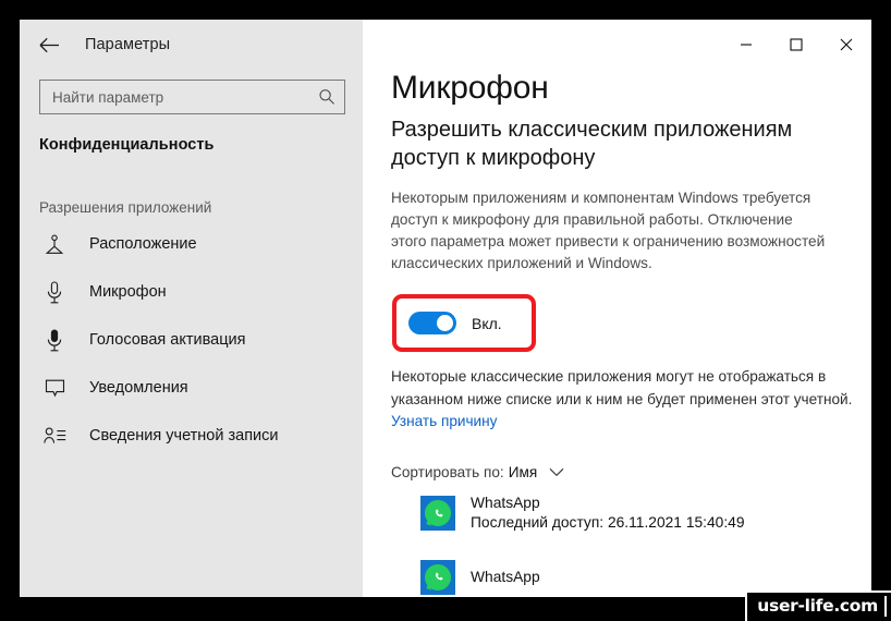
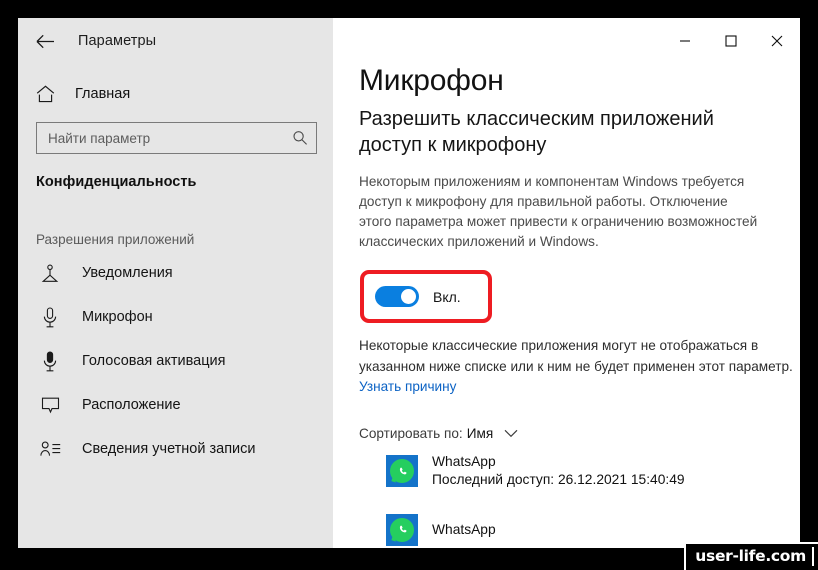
  Параметры
+ Главная
  Найти параметр
  Конфиденциальность
  Разрешения приложений
- Расположение
+ Уведомления
  Микрофон
  Голосовая активация
- Уведомления
+ Расположение
  Сведения учетной записи
  Микрофон
- Разрешить классическим приложениям доступ к микрофону
+ Разрешить классическим приложений доступ к микрофону
  Некоторым приложениям и компонентам Windows требуется доступ к микрофону для правильной работы. Отключение этого параметра может привести к ограничению возможностей классических приложений и Windows.
  Вкл.
- Некоторые классические приложения могут не отображаться в указанном ниже списке или к ним не будет применен этот учетной. Узнать причину
+ Некоторые классические приложения могут не отображаться в указанном ниже списке или к ним не будет применен этот параметр. Узнать причину
  Сортировать по:
  Имя
  WhatsApp
- Последний доступ: 26.11.2021 15:40:49
+ Последний доступ: 26.12.2021 15:40:49
  WhatsApp
  user-life.com
